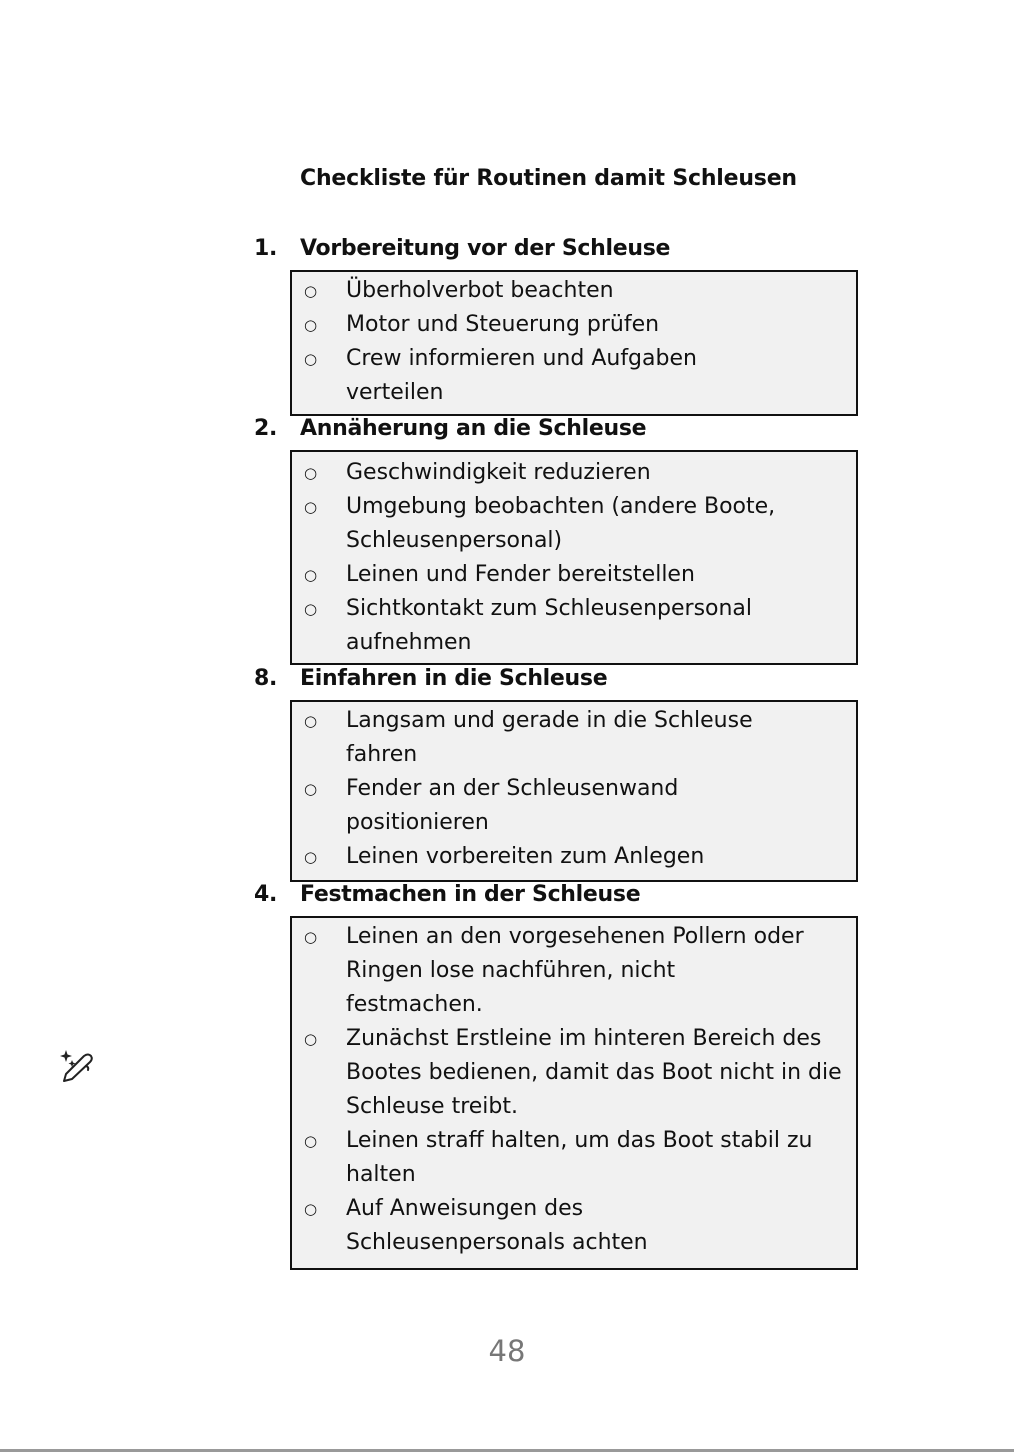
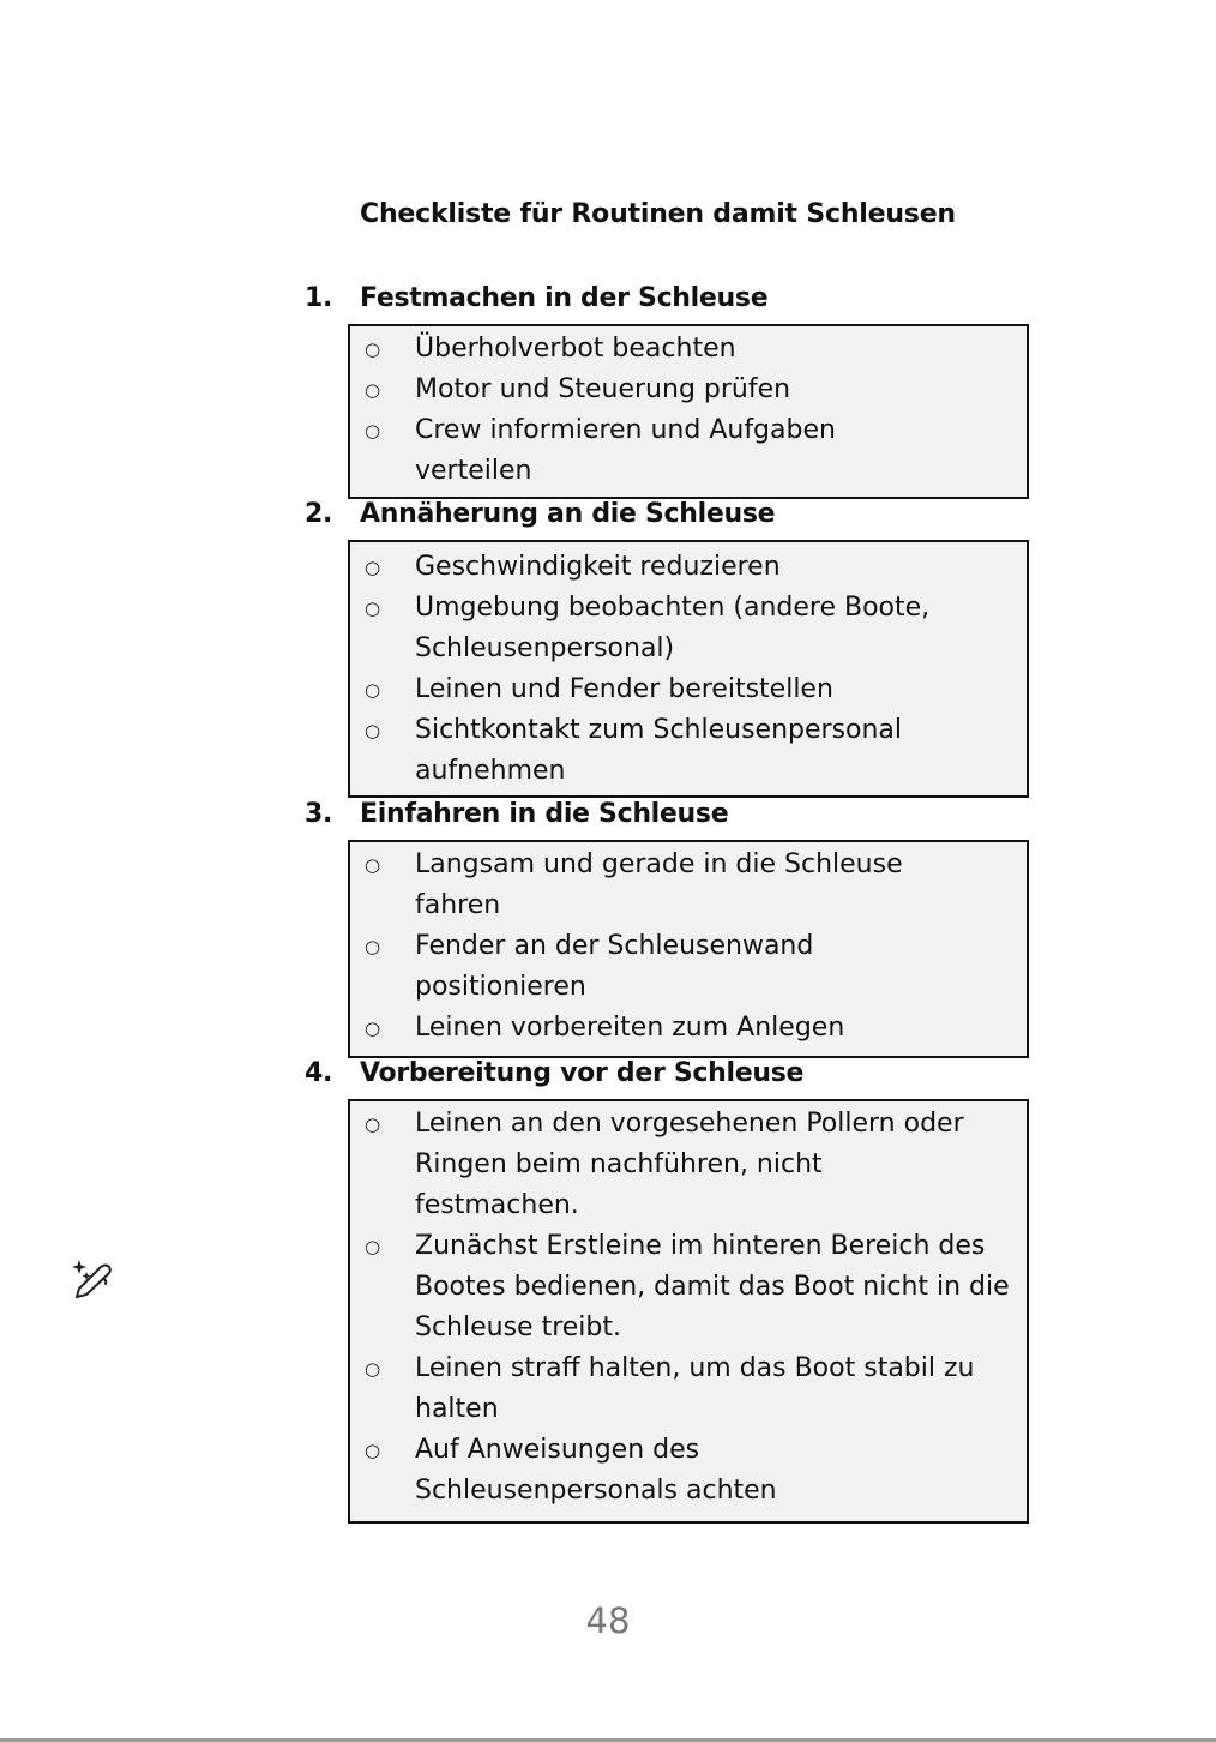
  Checkliste für Routinen damit Schleusen
- 1. Vorbereitung vor der Schleuse
+ 1. Festmachen in der Schleuse
  ○
  Überholverbot beachten
  ○
  Motor und Steuerung prüfen
  ○
  Crew informieren und Aufgaben verteilen
  2. Annäherung an die Schleuse
  ○
  Geschwindigkeit reduzieren
  ○
  Umgebung beobachten (andere Boote, Schleusenpersonal)
  ○
  Leinen und Fender bereitstellen
  ○
  Sichtkontakt zum Schleusenpersonal aufnehmen
- 8. Einfahren in die Schleuse
+ 3. Einfahren in die Schleuse
  ○
  Langsam und gerade in die Schleuse fahren
  ○
  Fender an der Schleusenwand positionieren
  ○
  Leinen vorbereiten zum Anlegen
- 4. Festmachen in der Schleuse
+ 4. Vorbereitung vor der Schleuse
  ○
- Leinen an den vorgesehenen Pollern oder Ringen lose nachführen, nicht festmachen.
+ Leinen an den vorgesehenen Pollern oder Ringen beim nachführen, nicht festmachen.
  ○
  Zunächst Erstleine im hinteren Bereich des Bootes bedienen, damit das Boot nicht in die Schleuse treibt.
  ○
  Leinen straff halten, um das Boot stabil zu halten
  ○
  Auf Anweisungen des Schleusenpersonals achten
  48
